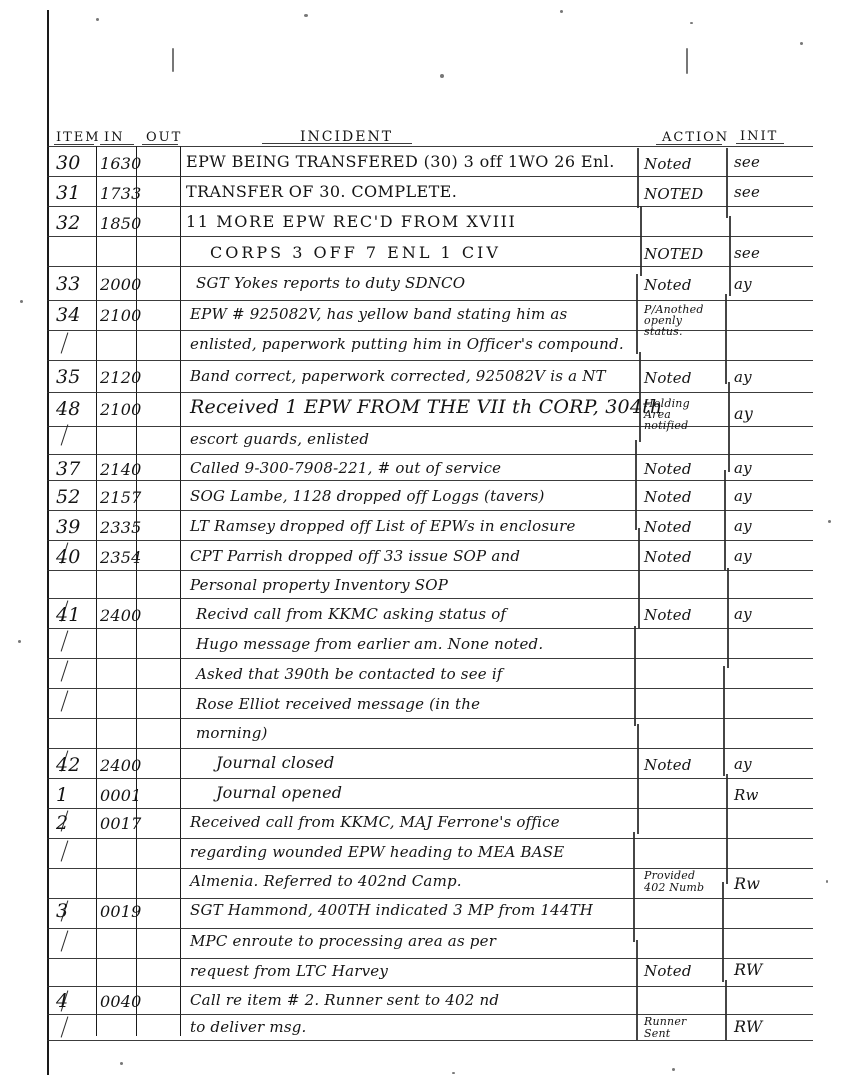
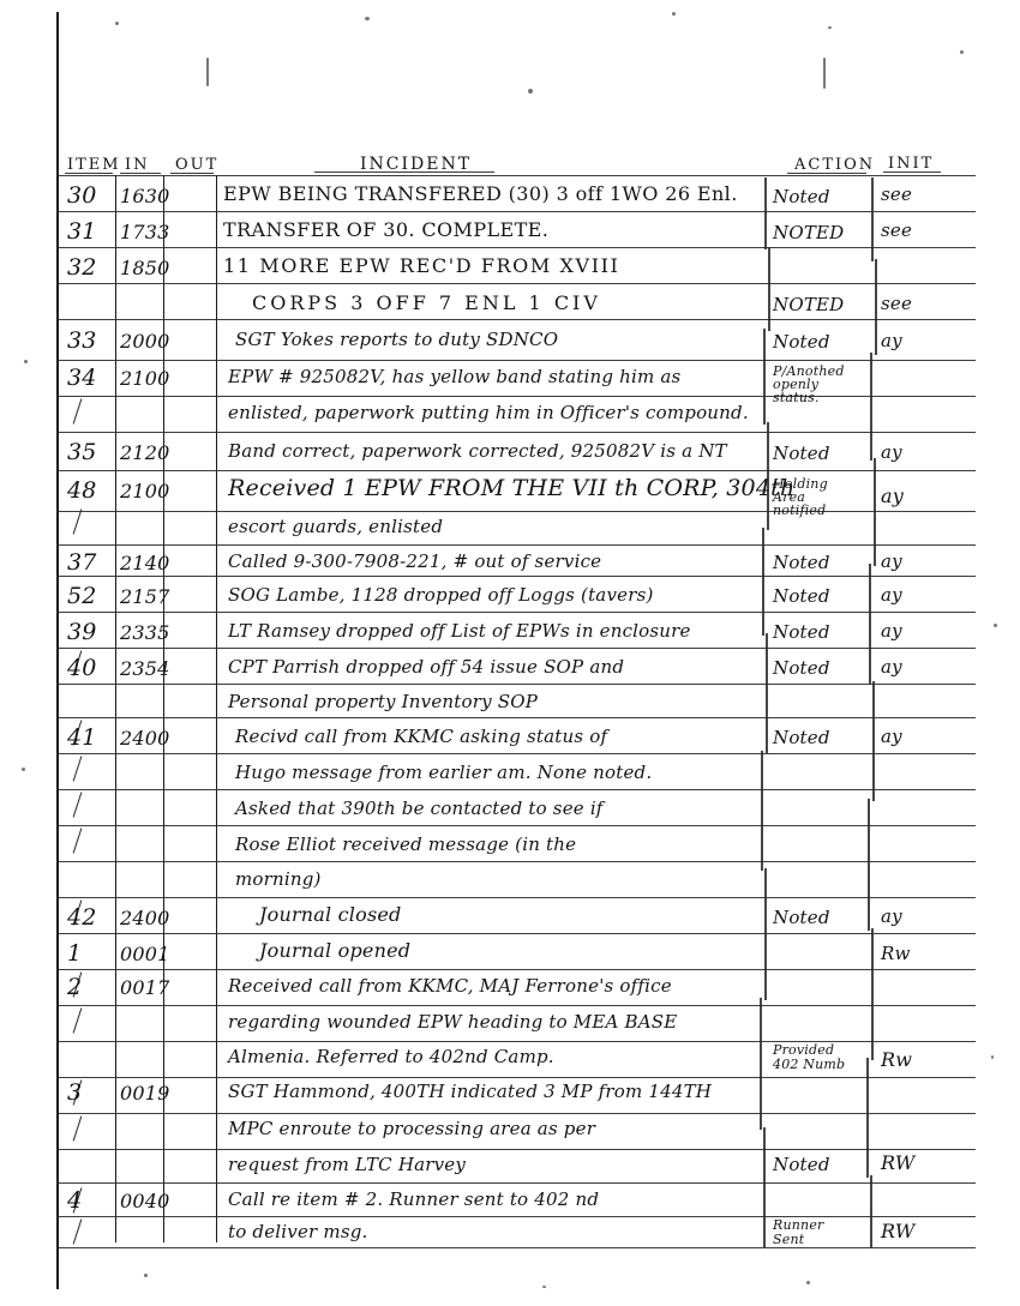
  ITEM
  IN
  OUT
  INCIDENT
  ACTION
  INIT
  30
  1630
  EPW BEING TRANSFERED (30) 3 off 1WO 26 Enl.
  Noted
  see
  31
  1733
  TRANSFER OF 30. COMPLETE.
  NOTED
  see
  32
  1850
  11 MORE EPW REC'D FROM XVIII
  CORPS 3 OFF 7 ENL 1 CIV
  NOTED
  see
  33
  2000
  SGT Yokes reports to duty SDNCO
  Noted
  ay
  34
  2100
  EPW # 925082V, has yellow band stating him as
  P/Anothed openly status.
  enlisted, paperwork putting him in Officer's compound.
  35
  2120
  Band correct, paperwork corrected, 925082V is a NT
  Noted
  ay
  48
  2100
  Received 1 EPW FROM THE VII th CORP, 30
  Holding Area notified
  ay
  escort guards, enlisted
  37
  2140
  Called 9-300-7908-221, # out of service
  Noted
  ay
  52
  2157
  SOG Lambe, 1128 dropped off Loggs (tavers)
  Noted
  ay
  39
  2335
  LT Ramsey dropped off List of EPWs in enclosure
  Noted
  ay
  40
  2354
- CPT Parrish dropped off 33 issue SOP and
+ CPT Parrish dropped off 54 issue SOP and
  Noted
  ay
  Personal property Inventory SOP
  41
  2400
  Recivd call from KKMC asking status of
  Noted
  ay
  Hugo message from earlier am. None noted.
  Asked that 390th be contacted to see if
  Rose Elliot received message (in the
  morning)
  42
  2400
  Journal closed
  Noted
  ay
  1
  0001
  Journal opened
  Rw
  2
  0017
  Received call from KKMC, MAJ Ferrone's office
  regarding wounded EPW heading to MEA BASE
  Almenia. Referred to 402nd Camp.
  Provided 402 Numb
  Rw
  3
  0019
  SGT Hammond, 400TH indicated 3 MP from 144TH
  MPC enroute to processing area as per
  request from LTC Harvey
  Noted
  RW
  4
  0040
  Call re item # 2. Runner sent to 402 nd
  to deliver msg.
  Runner Sent
  RW
